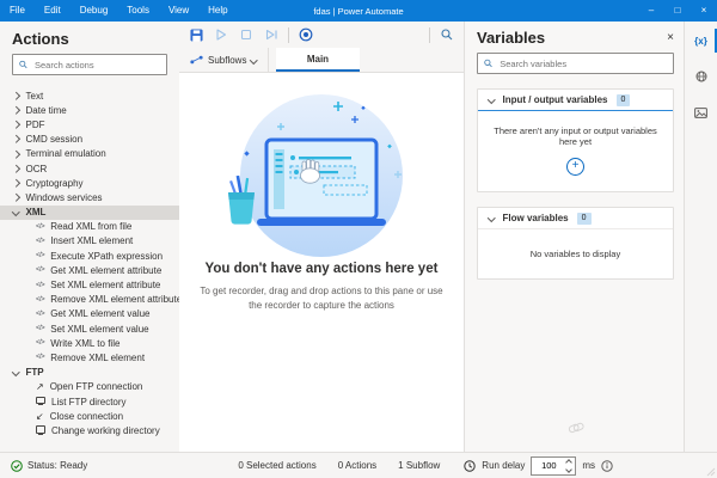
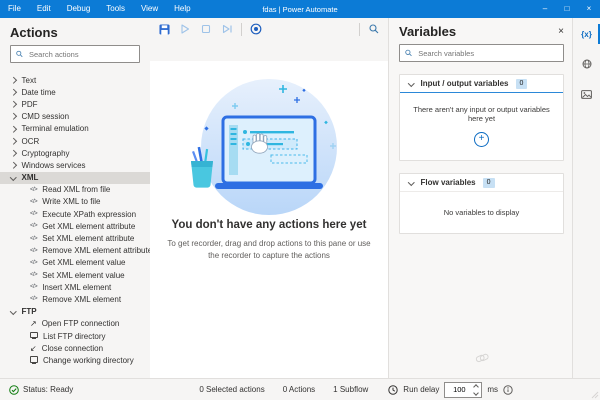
  File
  Edit
  Debug
  Tools
  View
  Help
  fdas | Power Automate
  –
  □
  ×
  Actions
  Search actions
  Text
  Date time
  PDF
  CMD session
  Terminal emulation
  OCR
  Cryptography
  Windows services
  XML
  Read XML from file
- Insert XML element
+ Write XML to file
  Execute XPath expression
  Get XML element attribute
  Set XML element attribute
  Remove XML element attribut
  Get XML element value
  Set XML element value
- Write XML to file
+ Insert XML element
  Remove XML element
  FTP
  ↗
  Open FTP connection
  List FTP directory
  ↙
  Close connection
  Change working directory
- Subflows
- Main
  You don't have any actions here yet
  To get recorder, drag and drop actions to this pane or use the recorder to capture the actions
  Variables
  ×
  Search variables
  Input / output variables
  There aren't any input or output variables here yet
  +
  Flow variables
  No variables to display
  {x}
  Status: Ready
  0 Selected actions
  0 Actions
  1 Subflow
  Run delay
  100
  ms
